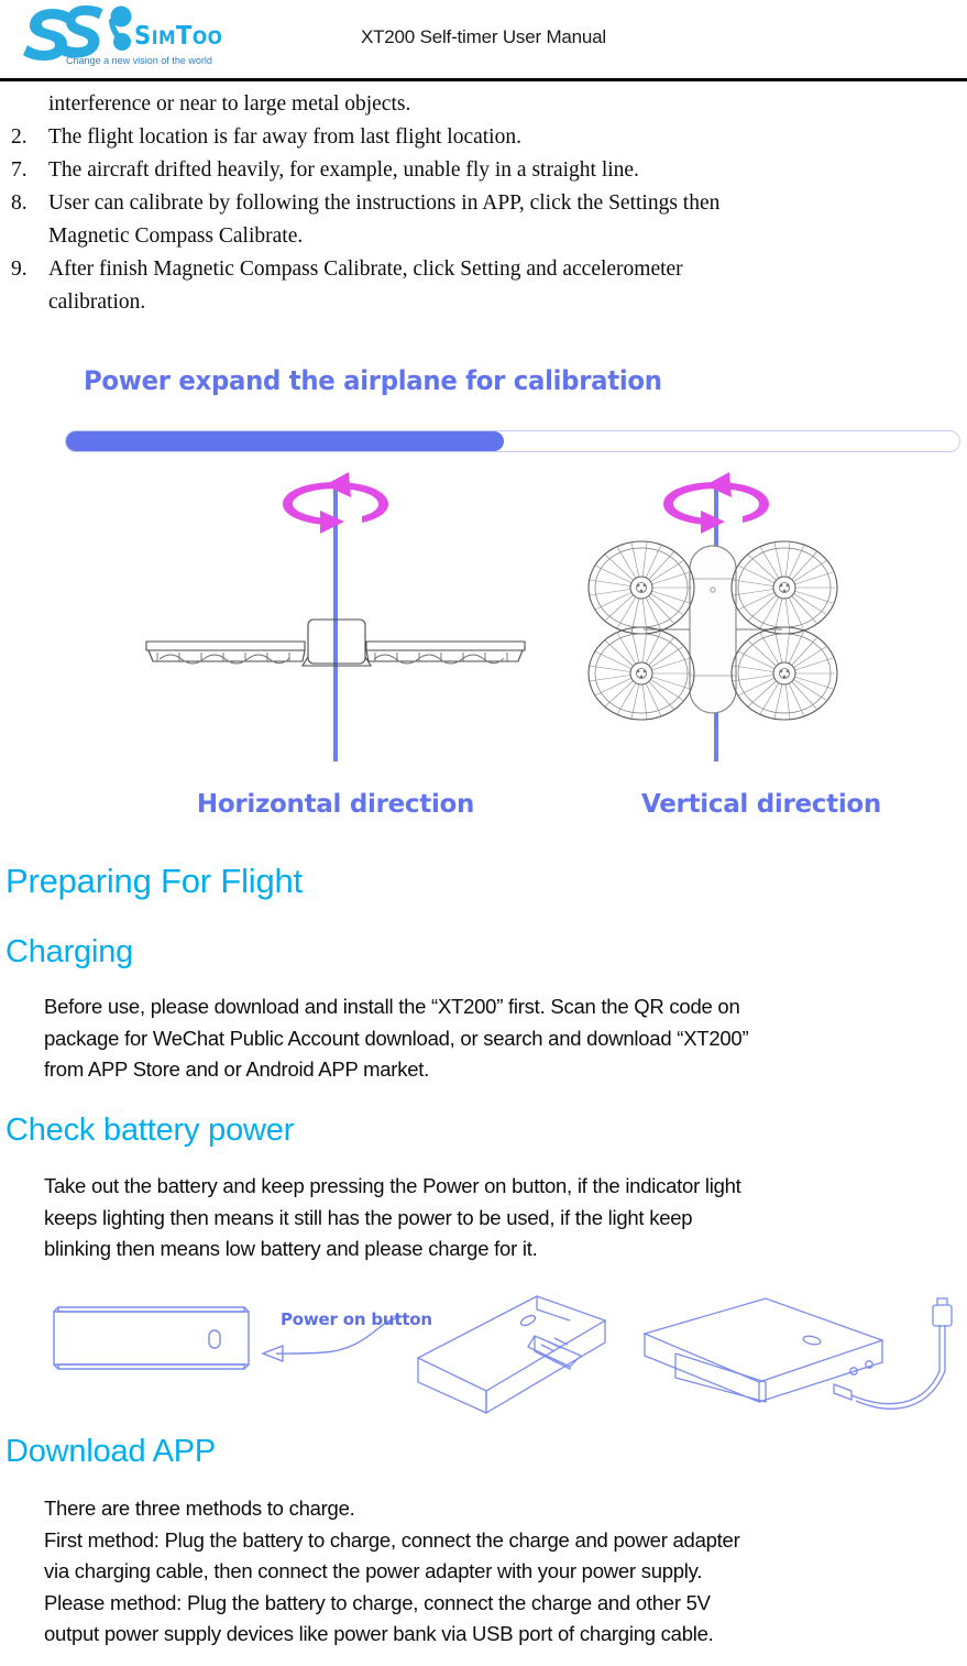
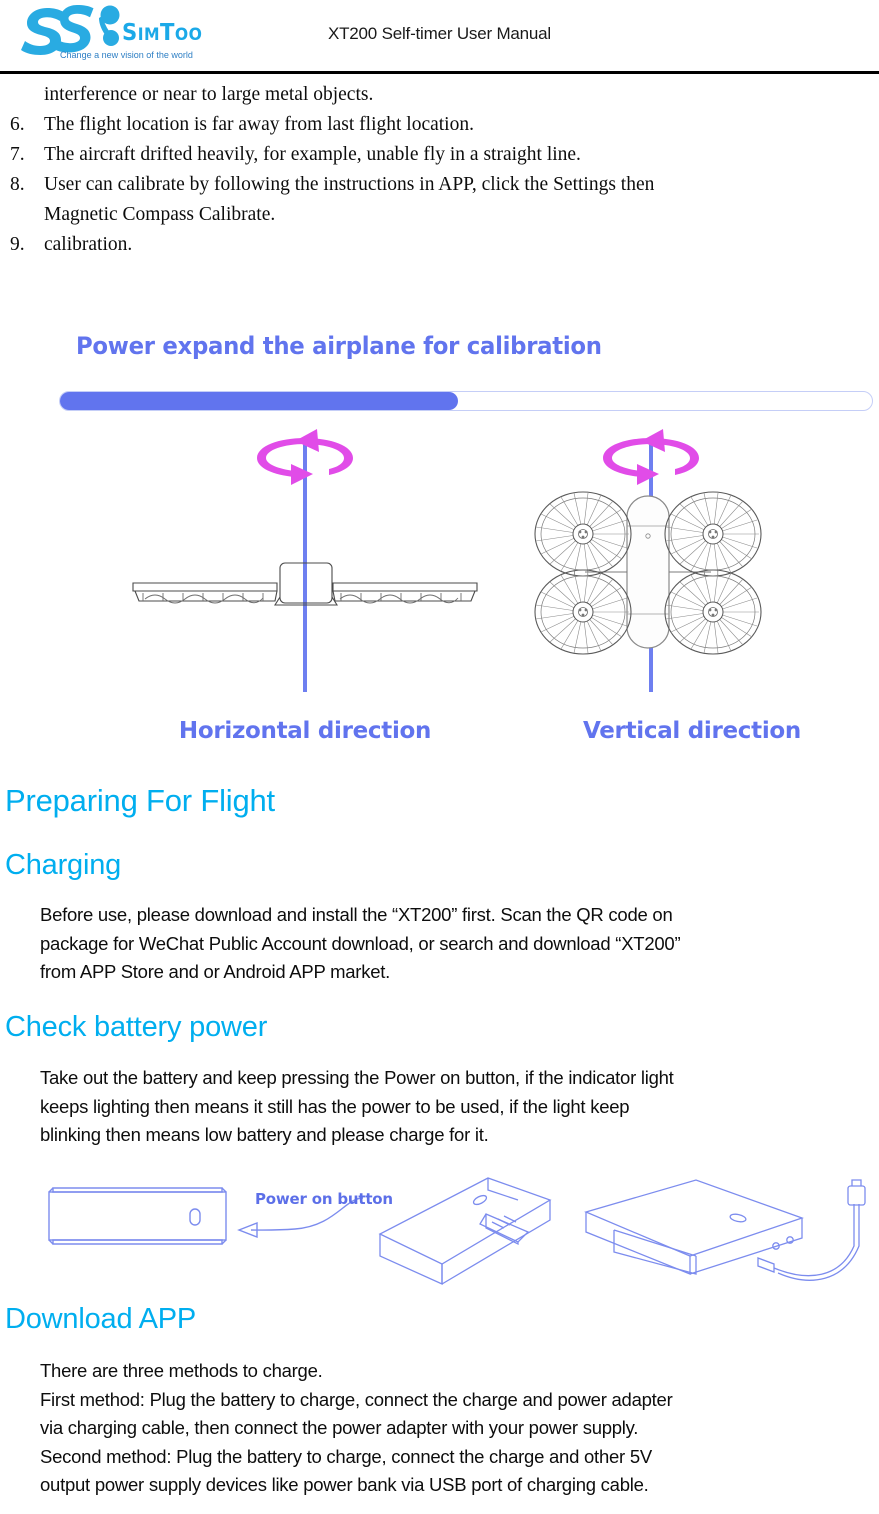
  SIMTOO
  Change a new vision of the world
  XT200 Self-timer User Manual
  interference or near to large metal objects.
- 2.
+ 6.
  The flight location is far away from last flight location.
  7.
  The aircraft drifted heavily, for example, unable fly in a straight line.
  8.
  User can calibrate by following the instructions in APP, click the Settings then
  Magnetic Compass Calibrate.
  9.
- After finish Magnetic Compass Calibrate, click Setting and accelerometer
  calibration.
  Power expand the airplane for calibration
  Horizontal direction
  Vertical direction
  Preparing For Flight
  Charging
  Before use, please download and install the “XT200” first. Scan the QR code on
  package for WeChat Public Account download, or search and download “XT200”
  from APP Store and or Android APP market.
  Check battery power
  Take out the battery and keep pressing the Power on button, if the indicator light
  keeps lighting then means it still has the power to be used, if the light keep
  blinking then means low battery and please charge for it.
  Power on button
  Download APP
  There are three methods to charge.
  First method: Plug the battery to charge, connect the charge and power adapter
  via charging cable, then connect the power adapter with your power supply.
- Please method: Plug the battery to charge, connect the charge and other 5V
+ Second method: Plug the battery to charge, connect the charge and other 5V
  output power supply devices like power bank via USB port of charging cable.
